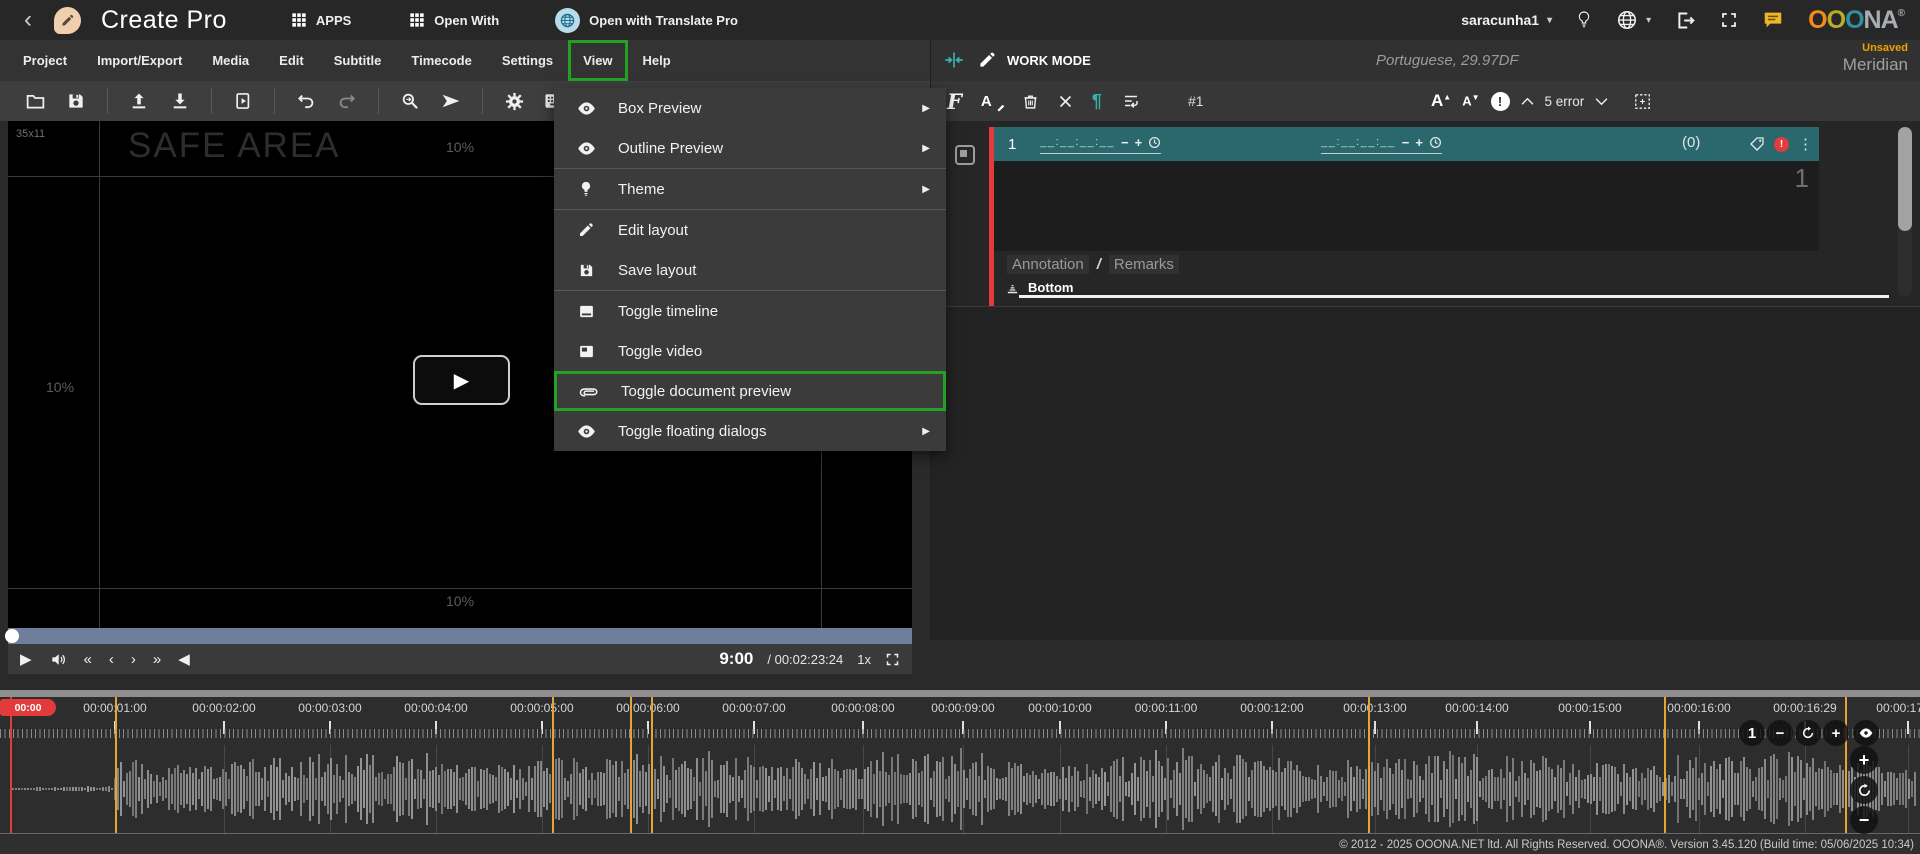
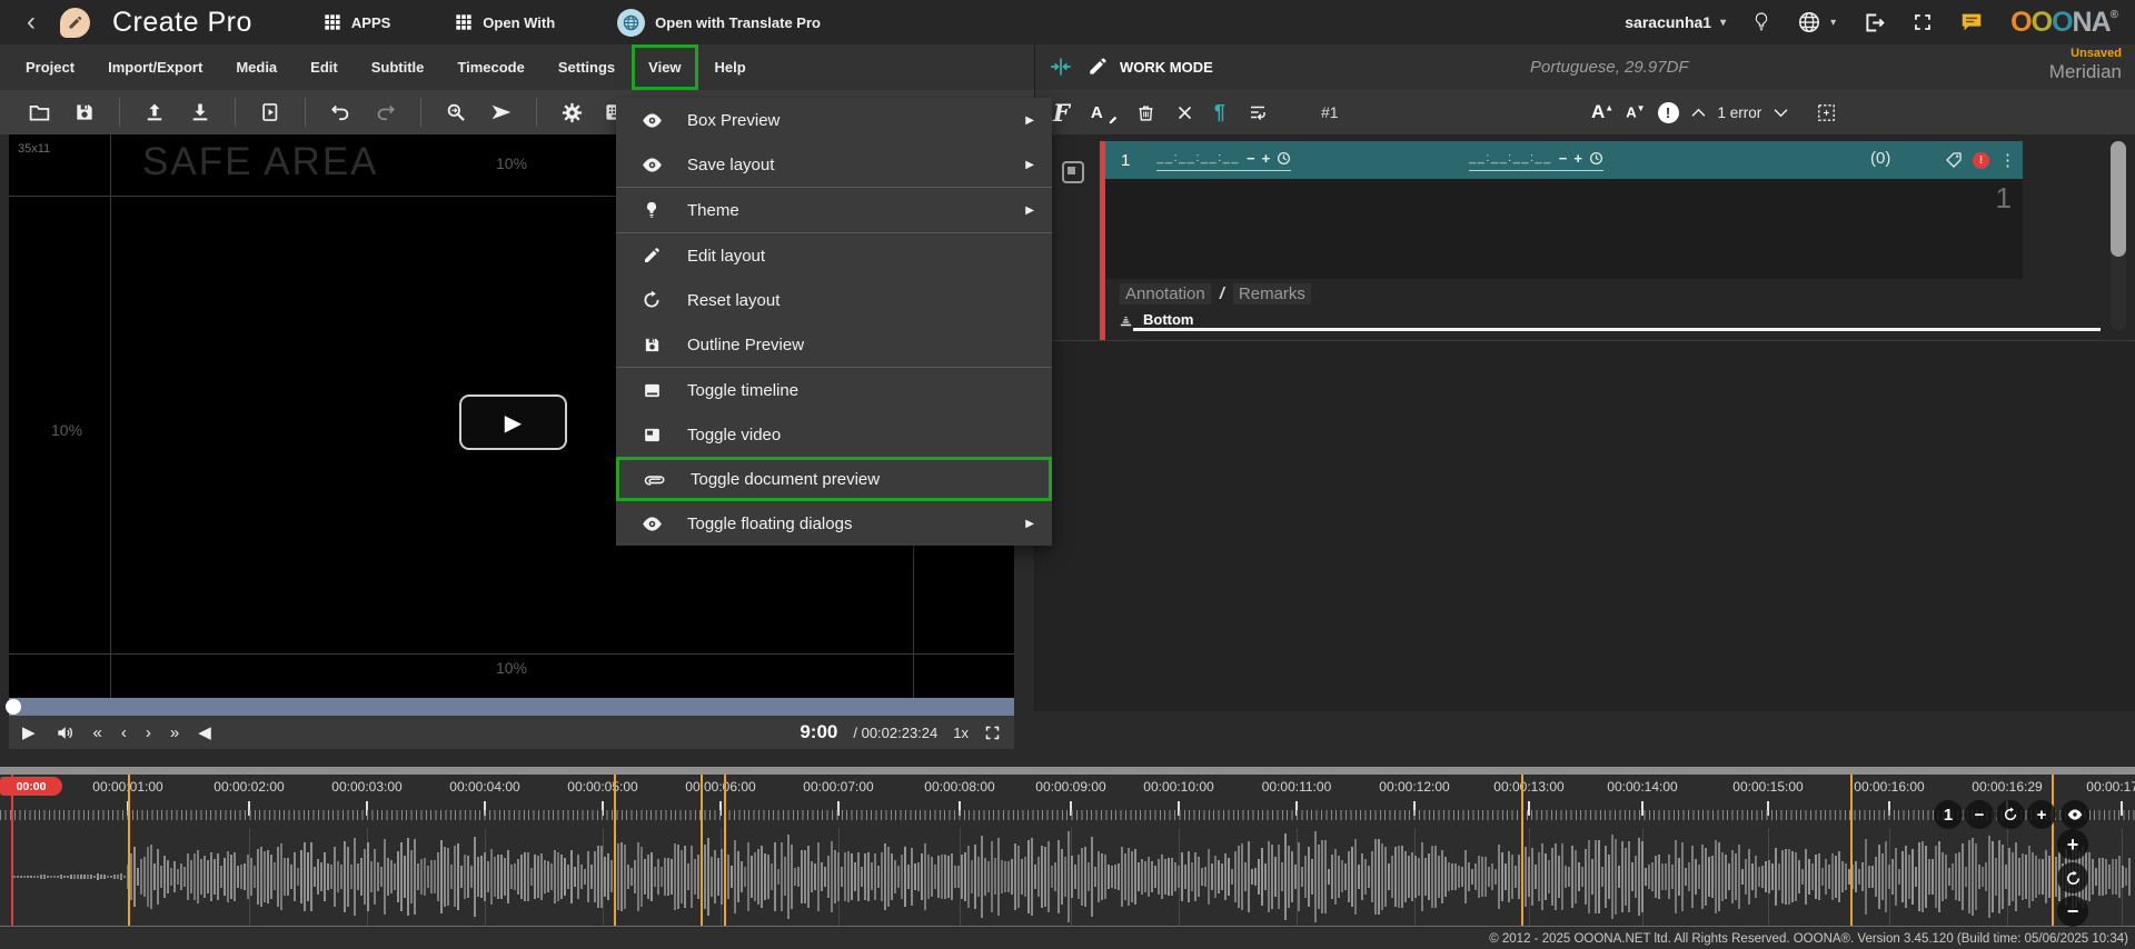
  ‹
  Create Pro
  APPS
  Open With
  Open with Translate Pro
  saracunha1
  ▾
  ▾
  O
  O
  O
  NA
  ®
  Project
  Import/Export
  Media
  Edit
  Subtitle
  Timecode
  Settings
  View
  Help
  WORK MODE
  Portuguese, 29.97DF
  Unsaved
  Meridian
  F
  A
  ¶
  #1
  A▲
  A▼
  !
- 5 error
+ 1 error
  35x11
  SAFE AREA
  10%
  10%
  10%
  ▶
  ▶
  «
  ‹
  ›
  »
  ◀
  9:00
  / 00:02:23:24
  1x
  1
  __:__:__:__
  −
  +
  __:__:__:__
  −
  +
  (0)
  !
  ⋮
  1
  Annotation
  /
  Remarks
  Bottom
  Box Preview
  ▶
- Outline Preview
+ Save layout
  ▶
  Theme
  ▶
  Edit layout
+ Reset layout
- Save layout
+ Outline Preview
  Toggle timeline
  Toggle video
  Toggle document preview
  Toggle floating dialogs
  ▶
  00:0001:00
  00:00:02:00
  00:00:03:00
  00:00:04:00
  00:00:0:00
  0000:06:00
  00:00:07:00
  00:00:08:00
  00:00:09:00
  00:00:10:00
  00:00:11:00
  00:00:12:00
  00:0:13:00
  00:00:14:00
  00:00:15:00
  00:00:16:00
  00:00:16:29
  00:00
  1
  −
  +
  +
  −
  © 2012 - 2025 OOONA.NET ltd. All Rights Reserved. OOONA®. Version 3.45.120 (Build time: 05/06/2025 10:34)
